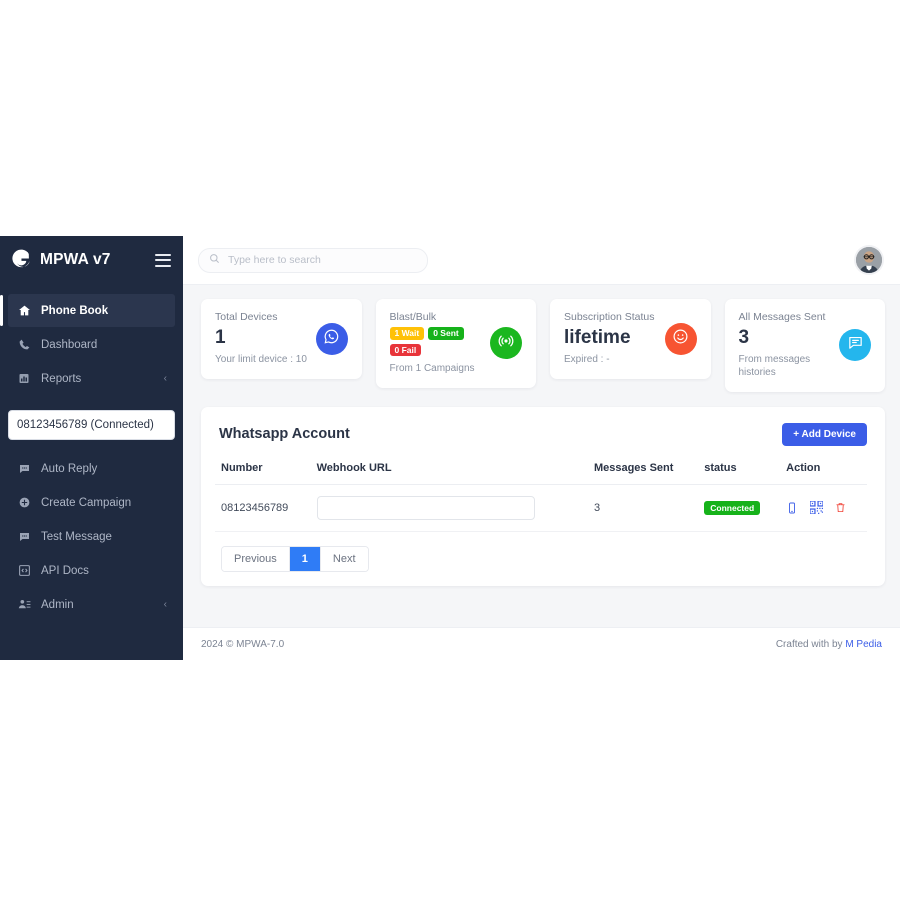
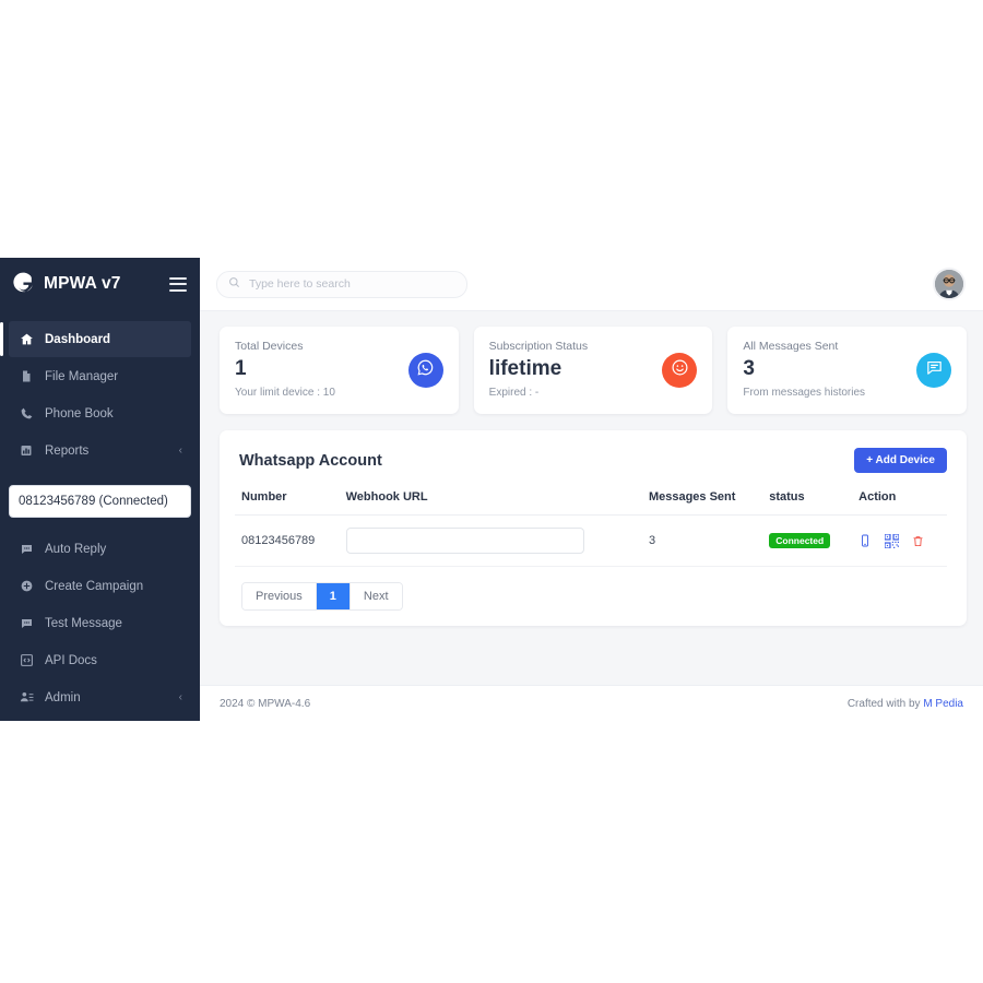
  MPWA v7
- Phone Book
+ Dashboard
+ File Manager
- Dashboard
+ Phone Book
  Reports
  ‹
  08123456789 (Connected)
  Auto Reply
  Create Campaign
  Test Message
  API Docs
  Admin
  ‹
  Type here to search
  Total Devices
  1
  Your limit device : 10
- Blast/Bulk
- 1 Wait
- 0 Sent
- 0 Fail
- From 1 Campaigns
  Subscription Status
  lifetime
  Expired : -
  All Messages Sent
  3
  From messages histories
  Whatsapp Account
  + Add Device
  Number	Webhook URL	Messages Sent	status	Action
  08123456789		3	Connected
  Previous
  1
  Next
- 2024 © MPWA-7.0
+ 2024 © MPWA-4.6
  Crafted with by M Pedia
